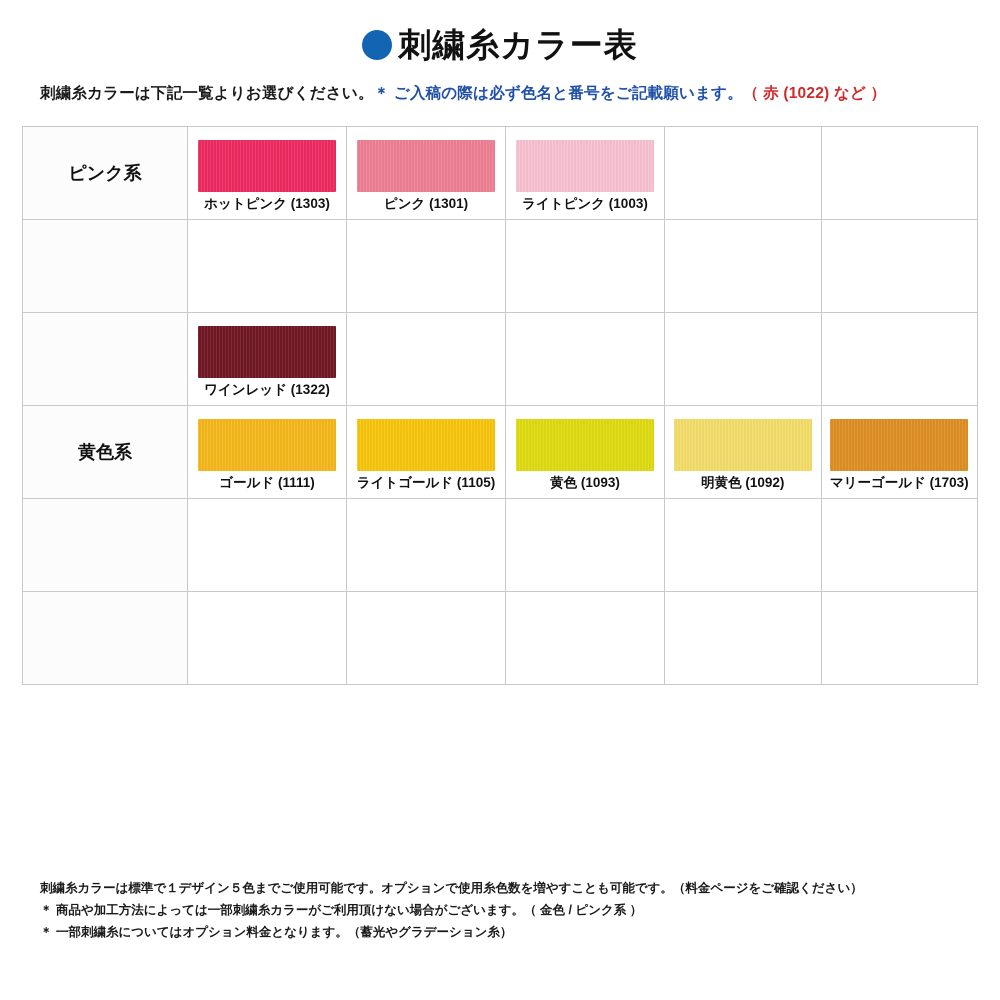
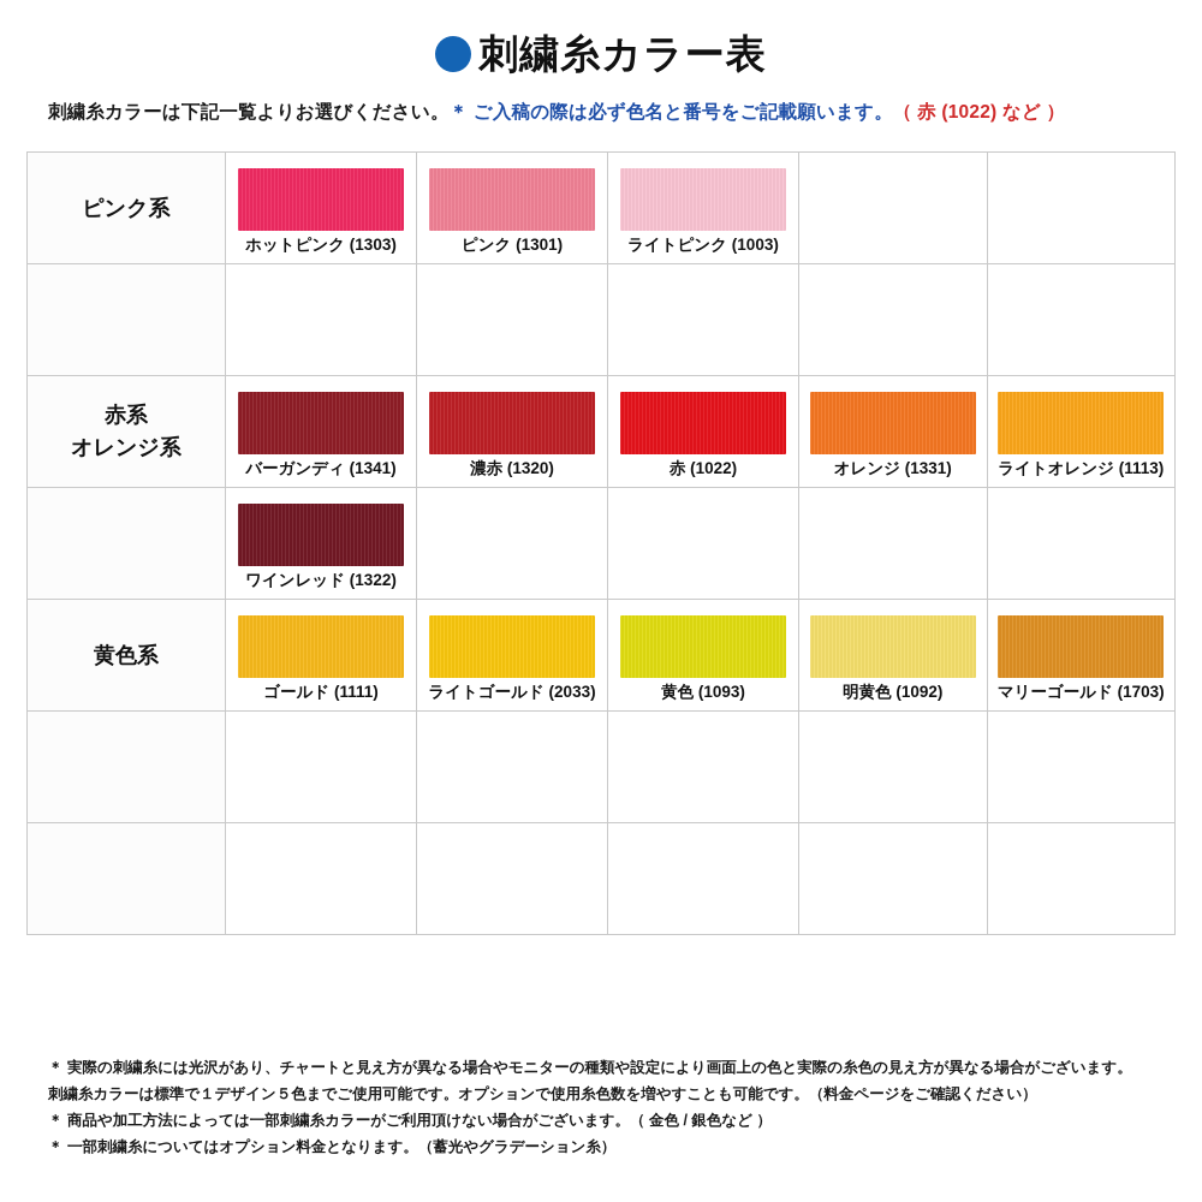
  刺繍糸カラー表
  刺繍糸カラーは下記一覧よりお選びください。＊ ご入稿の際は必ず色名と番号をご記載願います。（ 赤 (1022) など ）
  ピンク系	ホットピンク (1303)	ピンク (1301)	ライトピンク (1003)
+ 赤系 オレンジ系	バーガンディ (1341)	濃赤 (1320)	赤 (1022)	オレンジ (1331)	ライトオレンジ (1113)
  	ワインレッド (1322)
- 黄色系	ゴールド (1111)	ライトゴールド (1105)	黄色 (1093)	明黄色 (1092)	マリーゴールド (1703)
+ 黄色系	ゴールド (1111)	ライトゴールド (2033)	黄色 (1093)	明黄色 (1092)	マリーゴールド (1703)
+ ＊ 実際の刺繍糸には光沢があり、チャートと見え方が異なる場合やモニターの種類や設定により画面上の色と実際の糸色の見え方が異なる場合がございます。
  刺繍糸カラーは標準で１デザイン５色までご使用可能です。オプションで使用糸色数を増やすことも可能です。（料金ページをご確認ください）
- ＊ 商品や加工方法によっては一部刺繍糸カラーがご利用頂けない場合がございます。（ 金色 / ピンク系 ）
+ ＊ 商品や加工方法によっては一部刺繍糸カラーがご利用頂けない場合がございます。（ 金色 / 銀色など ）
  ＊ 一部刺繍糸についてはオプション料金となります。（蓄光やグラデーション糸）
